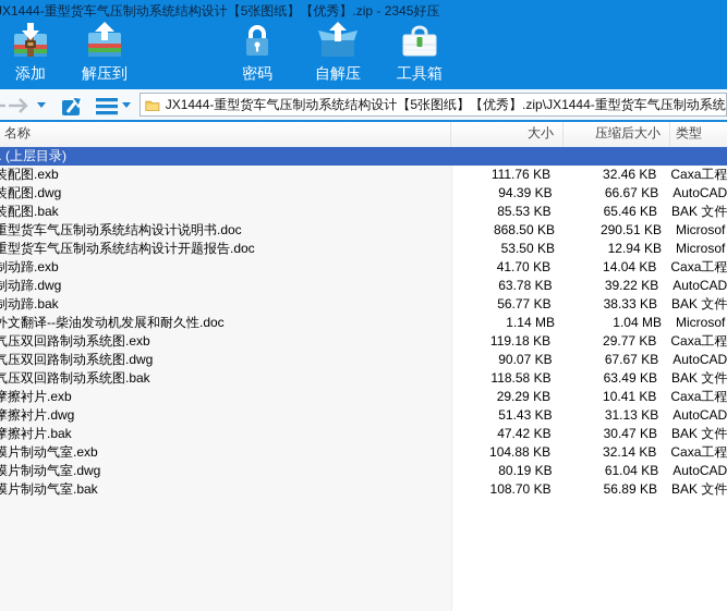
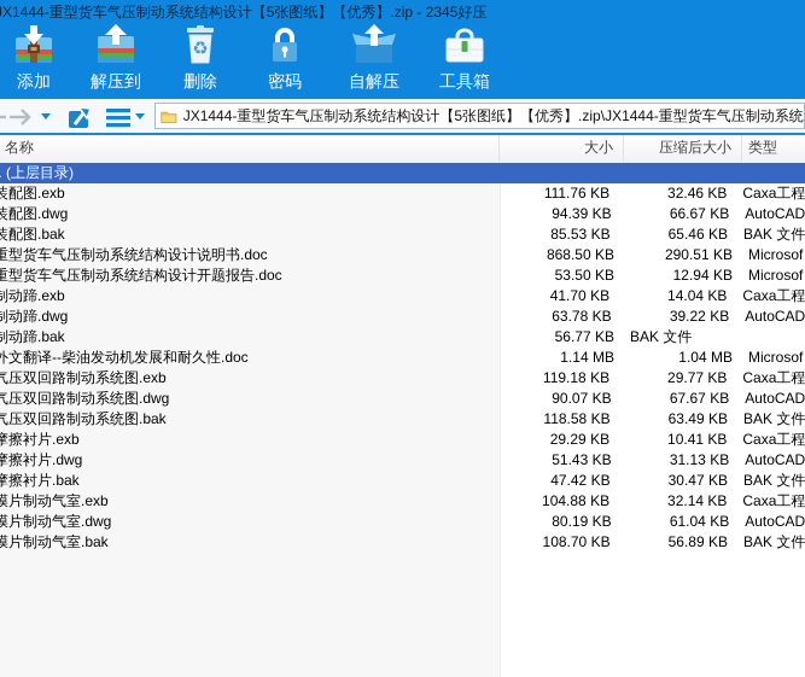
  X1444-重型货车气压制动系统结构设计【5张图纸】【优秀】.zip - 2345好压
  添加
  解压到
+ ♻
+ 删除
  密码
  自解压
  工具箱
  JX1444-重型货车气压制动系统结构设计【5张图纸】【优秀】.zip\JX1444-重型货车气压制动系统
  名称
  大小
  压缩后大小
  类型
  . (上层目录)
  装配图.exb
  111.76 KB
  32.46 KB
  Caxa工程
  装配图.dwg
  94.39 KB
  66.67 KB
  AutoCAD
  装配图.bak
  85.53 KB
  65.46 KB
  BAK 文件
  重型货车气压制动系统结构设计说明书.doc
  868.50 KB
  290.51 KB
  Microsof
  重型货车气压制动系统结构设计开题报告.doc
  53.50 KB
  12.94 KB
  Microsof
  制动蹄.exb
  41.70 KB
  14.04 KB
  Caxa工程
  制动蹄.dwg
  63.78 KB
  39.22 KB
  AutoCAD
  制动蹄.bak
  56.77 KB
- 38.33 KB
  BAK 文件
  外文翻译--柴油发动机发展和耐久性.doc
  1.14 MB
  1.04 MB
  Microsof
  气压双回路制动系统图.exb
  119.18 KB
  29.77 KB
  Caxa工程
  气压双回路制动系统图.dwg
  90.07 KB
  67.67 KB
  AutoCAD
  气压双回路制动系统图.bak
  118.58 KB
  63.49 KB
  BAK 文件
  摩擦衬片.exb
  29.29 KB
  10.41 KB
  Caxa工程
  摩擦衬片.dwg
  51.43 KB
  31.13 KB
  AutoCAD
  摩擦衬片.bak
  47.42 KB
  30.47 KB
  BAK 文件
  膜片制动气室.exb
  104.88 KB
  32.14 KB
  Caxa工程
  膜片制动气室.dwg
  80.19 KB
  61.04 KB
  AutoCAD
  膜片制动气室.bak
  108.70 KB
  56.89 KB
  BAK 文件
